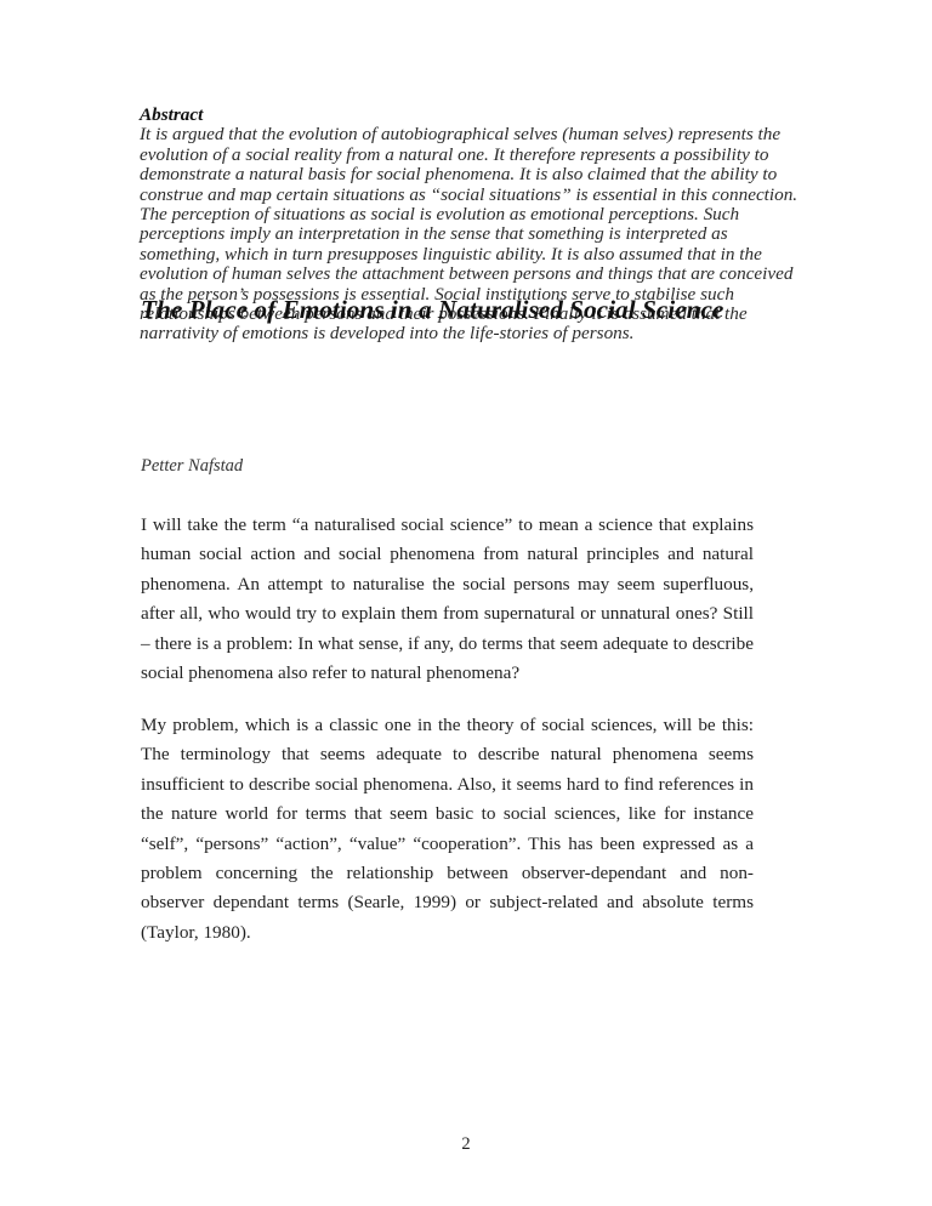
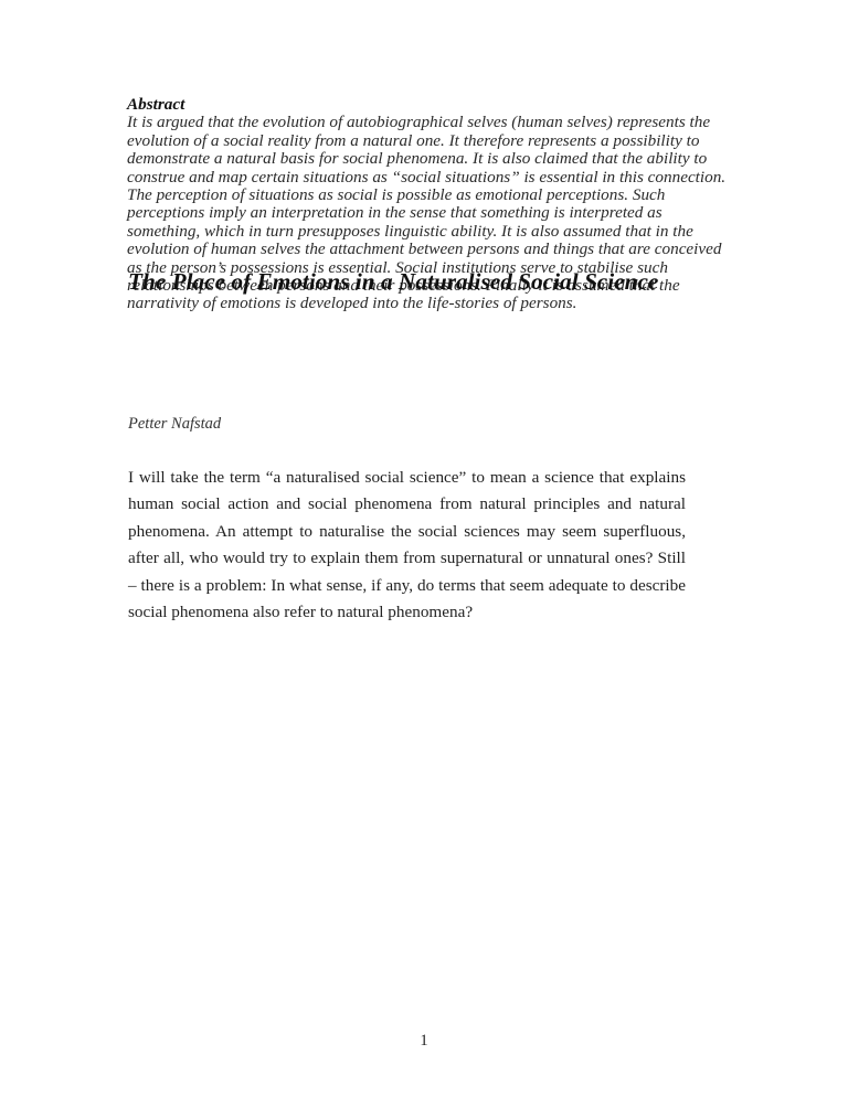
  Abstract
- It is argued that the evolution of autobiographical selves (human selves) represents the evolution of a social reality from a natural one. It therefore represents a possibility to demonstrate a natural basis for social phenomena. It is also claimed that the ability to construe and map certain situations as “social situations” is essential in this connection. The perception of situations as social is evolution as emotional perceptions. Such perceptions imply an interpretation in the sense that something is interpreted as something, which in turn presupposes linguistic ability. It is also assumed that in the evolution of human selves the attachment between persons and things that are conceived as the person’s possessions is essential. Social institutions serve to stabilise such relationships between persons and their possessions. Finally it is assumed that the narrativity of emotions is developed into the life-stories of persons.
+ It is argued that the evolution of autobiographical selves (human selves) represents the evolution of a social reality from a natural one. It therefore represents a possibility to demonstrate a natural basis for social phenomena. It is also claimed that the ability to construe and map certain situations as “social situations” is essential in this connection. The perception of situations as social is possible as emotional perceptions. Such perceptions imply an interpretation in the sense that something is interpreted as something, which in turn presupposes linguistic ability. It is also assumed that in the evolution of human selves the attachment between persons and things that are conceived as the person’s possessions is essential. Social institutions serve to stabilise such relationships between persons and their possessions. Finally it is assumed that the narrativity of emotions is developed into the life-stories of persons.
  The Place of Emotions in a Naturalised Social Science
  Petter Nafstad
- I will take the term “a naturalised social science” to mean a science that explains human social action and social phenomena from natural principles and natural phenomena. An attempt to naturalise the social persons may seem superfluous, after all, who would try to explain them from supernatural or unnatural ones? Still – there is a problem: In what sense, if any, do terms that seem adequate to describe social phenomena also refer to natural phenomena?
+ I will take the term “a naturalised social science” to mean a science that explains human social action and social phenomena from natural principles and natural phenomena. An attempt to naturalise the social sciences may seem superfluous, after all, who would try to explain them from supernatural or unnatural ones? Still – there is a problem: In what sense, if any, do terms that seem adequate to describe social phenomena also refer to natural phenomena?
- My problem, which is a classic one in the theory of social sciences, will be this: The terminology that seems adequate to describe natural phenomena seems insufficient to describe social phenomena. Also, it seems hard to find references in the nature world for terms that seem basic to social sciences, like for instance “self”, “persons” “action”, “value” “cooperation”. This has been expressed as a problem concerning the relationship between observer-dependant and non-observer dependant terms (Searle, 1999) or subject-related and absolute terms (Taylor, 1980).
- 2
+ 1
